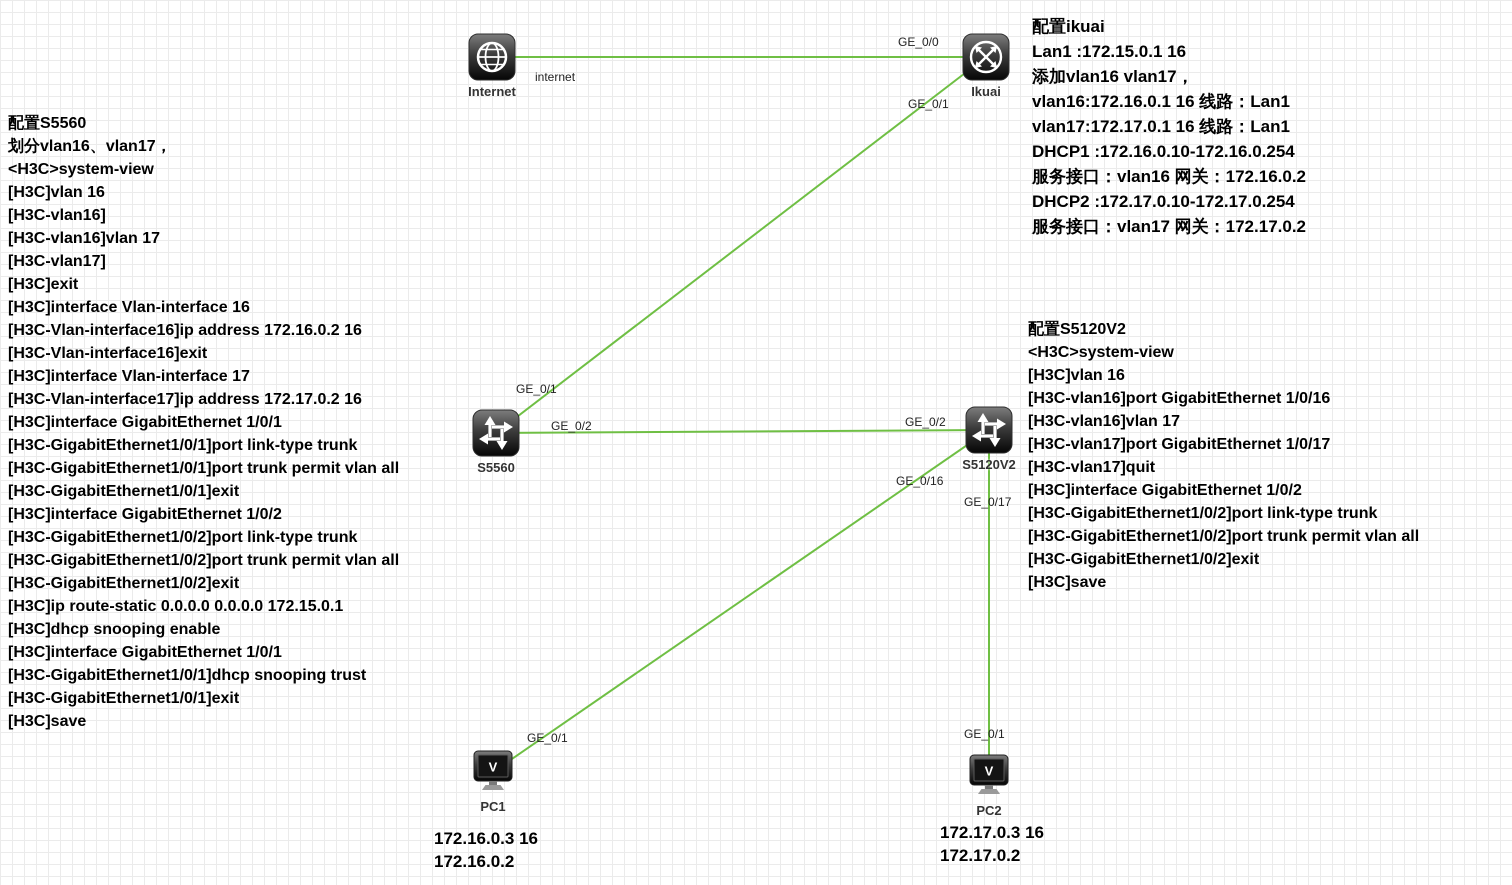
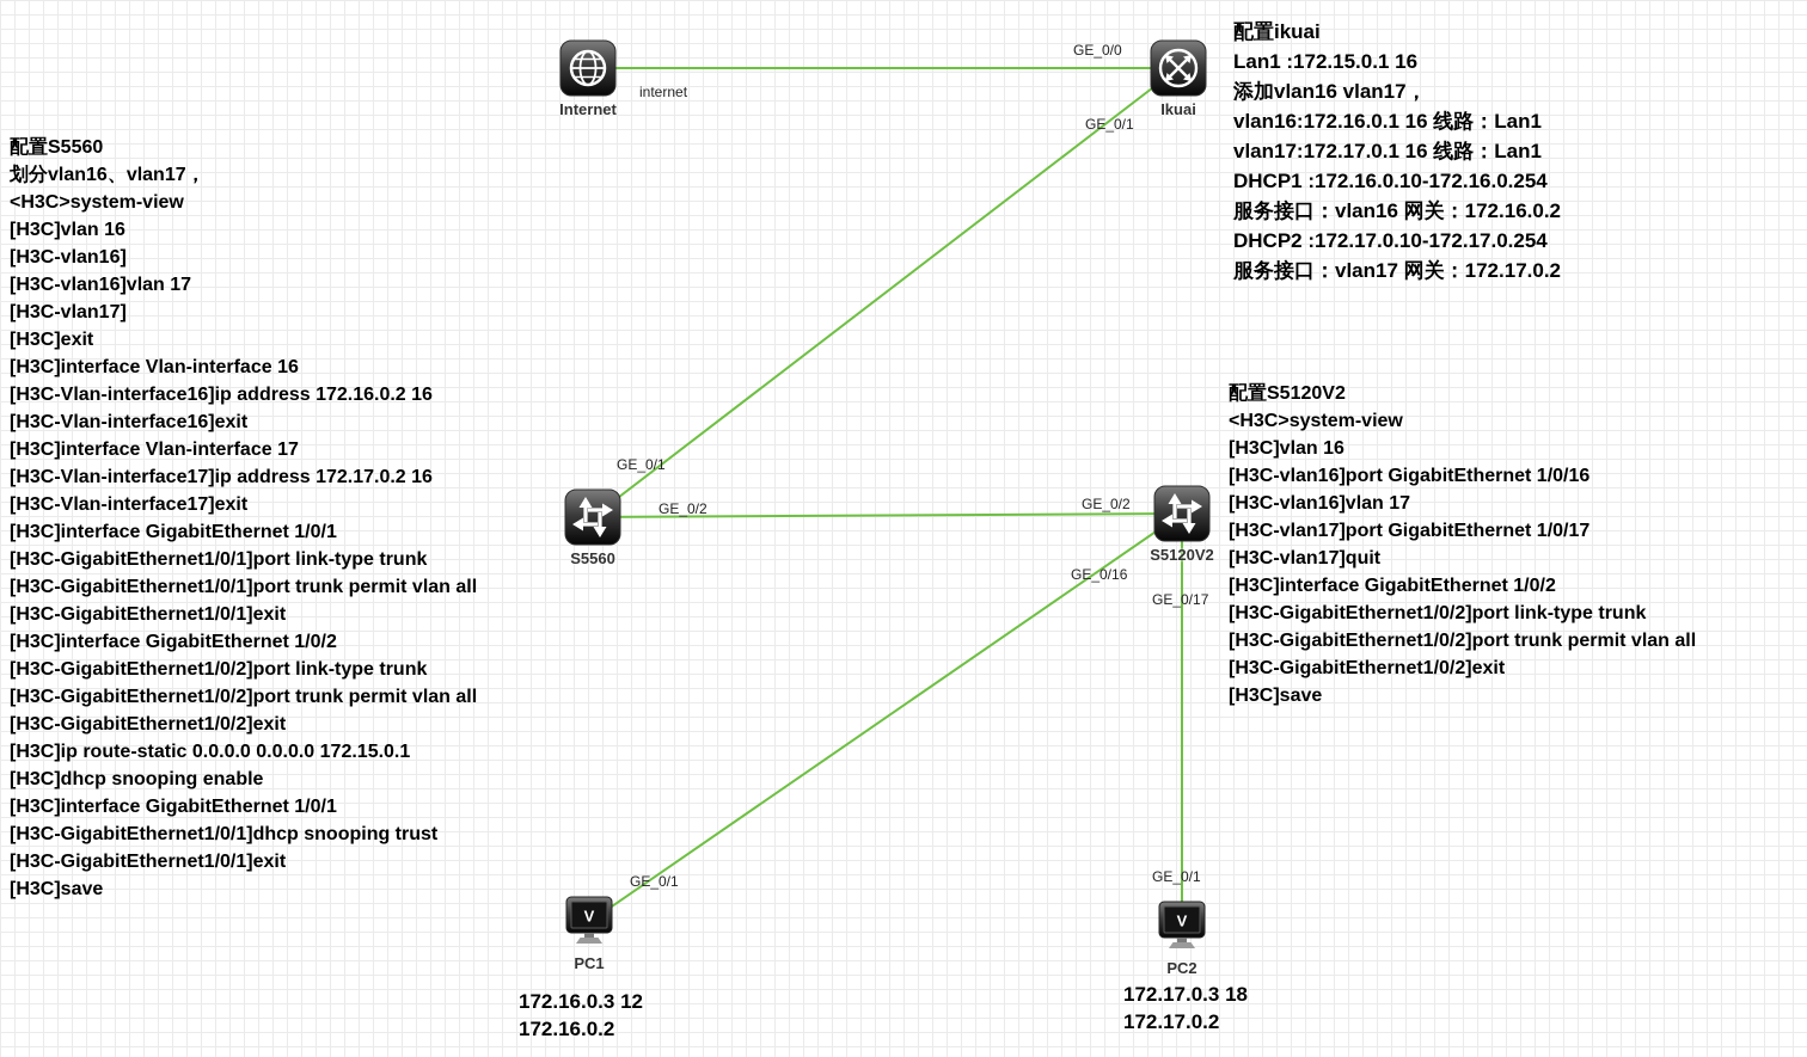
  Internet
  Ikuai
  S5560
  S5120V2
  V
  PC1
  V
  PC2
  internet
  GE_0/0
  GE_0/1
  GE_0/1
  GE_0/2
  GE_0/2
  GE_0/16
  GE_0/17
  GE_0/1
  GE_0/1
  配置S5560
  划分vlan16、vlan17，
  <H3C>system-view
  [H3C]vlan 16
  [H3C-vlan16]
  [H3C-vlan16]vlan 17
  [H3C-vlan17]
  [H3C]exit
  [H3C]interface Vlan-interface 16
  [H3C-Vlan-interface16]ip address 172.16.0.2 16
  [H3C-Vlan-interface16]exit
  [H3C]interface Vlan-interface 17
  [H3C-Vlan-interface17]ip address 172.17.0.2 16
+ [H3C-Vlan-interface17]exit
  [H3C]interface GigabitEthernet 1/0/1
  [H3C-GigabitEthernet1/0/1]port link-type trunk
  [H3C-GigabitEthernet1/0/1]port trunk permit vlan all
  [H3C-GigabitEthernet1/0/1]exit
  [H3C]interface GigabitEthernet 1/0/2
  [H3C-GigabitEthernet1/0/2]port link-type trunk
  [H3C-GigabitEthernet1/0/2]port trunk permit vlan all
  [H3C-GigabitEthernet1/0/2]exit
  [H3C]ip route-static 0.0.0.0 0.0.0.0 172.15.0.1
  [H3C]dhcp snooping enable
  [H3C]interface GigabitEthernet 1/0/1
  [H3C-GigabitEthernet1/0/1]dhcp snooping trust
  [H3C-GigabitEthernet1/0/1]exit
  [H3C]save
  配置ikuai
  Lan1 :172.15.0.1 16
  添加vlan16 vlan17，
  vlan16:172.16.0.1 16 线路：Lan1
  vlan17:172.17.0.1 16 线路：Lan1
  DHCP1 :172.16.0.10-172.16.0.254
  服务接口：vlan16 网关：172.16.0.2
  DHCP2 :172.17.0.10-172.17.0.254
  服务接口：vlan17 网关：172.17.0.2
  配置S5120V2
  <H3C>system-view
  [H3C]vlan 16
  [H3C-vlan16]port GigabitEthernet 1/0/16
  [H3C-vlan16]vlan 17
  [H3C-vlan17]port GigabitEthernet 1/0/17
  [H3C-vlan17]quit
  [H3C]interface GigabitEthernet 1/0/2
  [H3C-GigabitEthernet1/0/2]port link-type trunk
  [H3C-GigabitEthernet1/0/2]port trunk permit vlan all
  [H3C-GigabitEthernet1/0/2]exit
  [H3C]save
- 172.16.0.3 16
+ 172.16.0.3 12
  172.16.0.2
- 172.17.0.3 16
+ 172.17.0.3 18
  172.17.0.2
